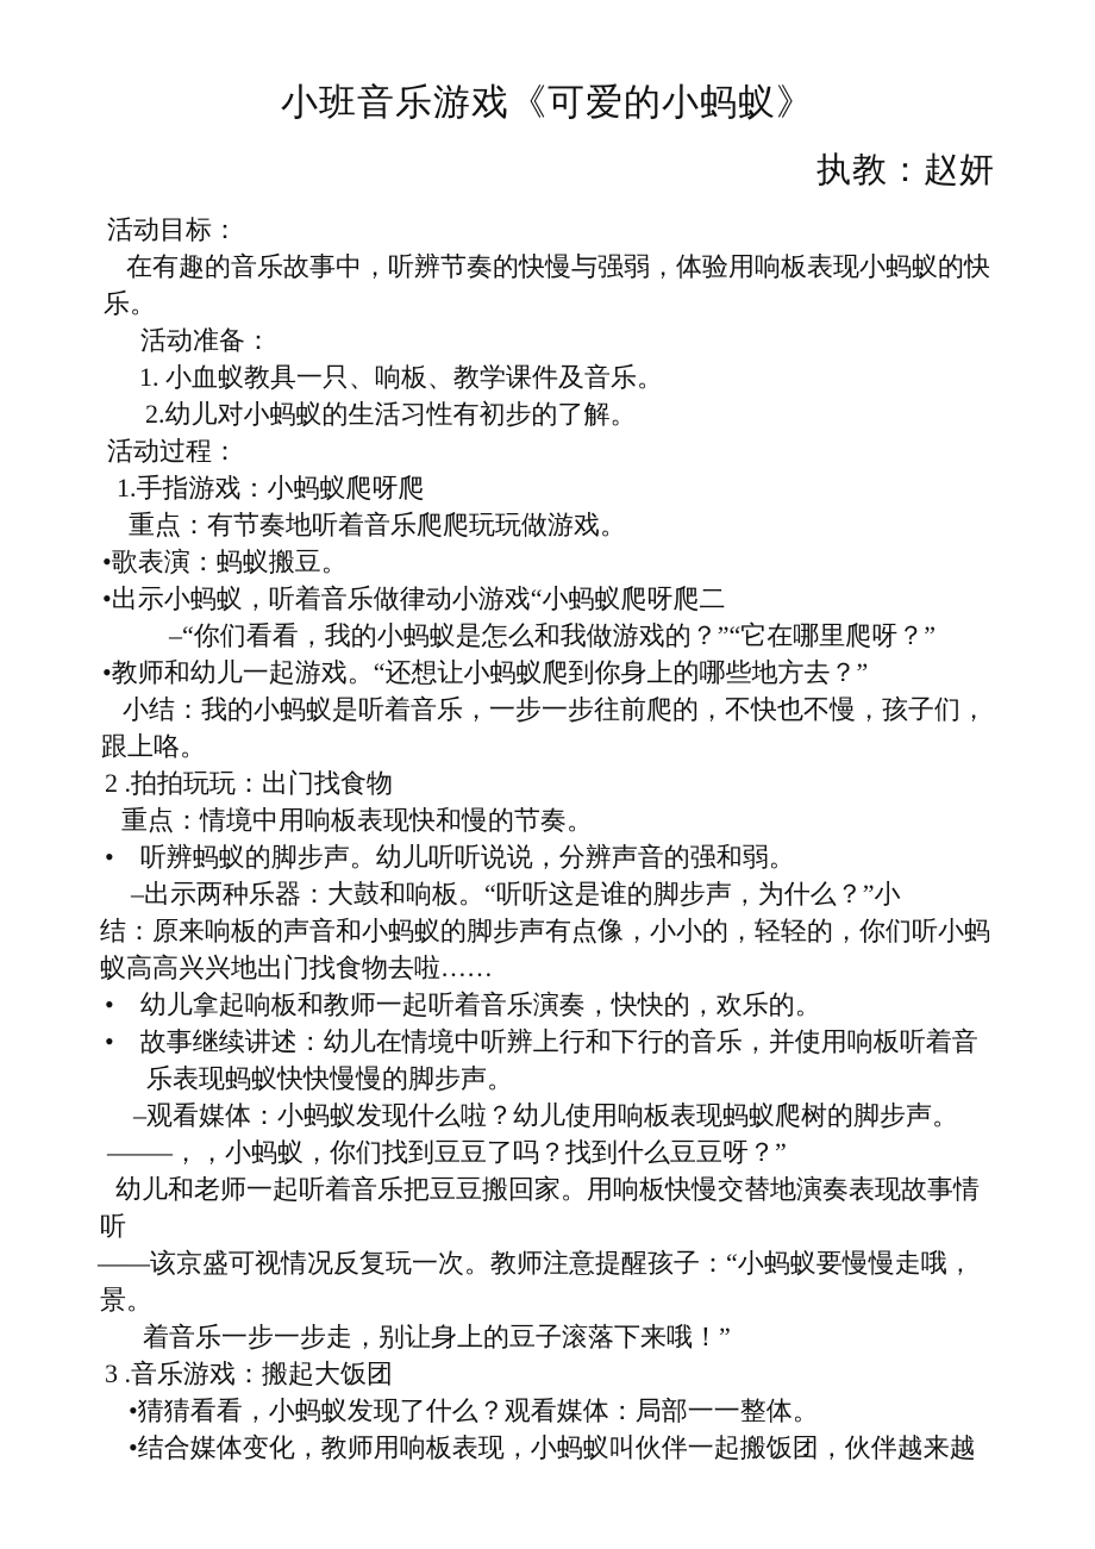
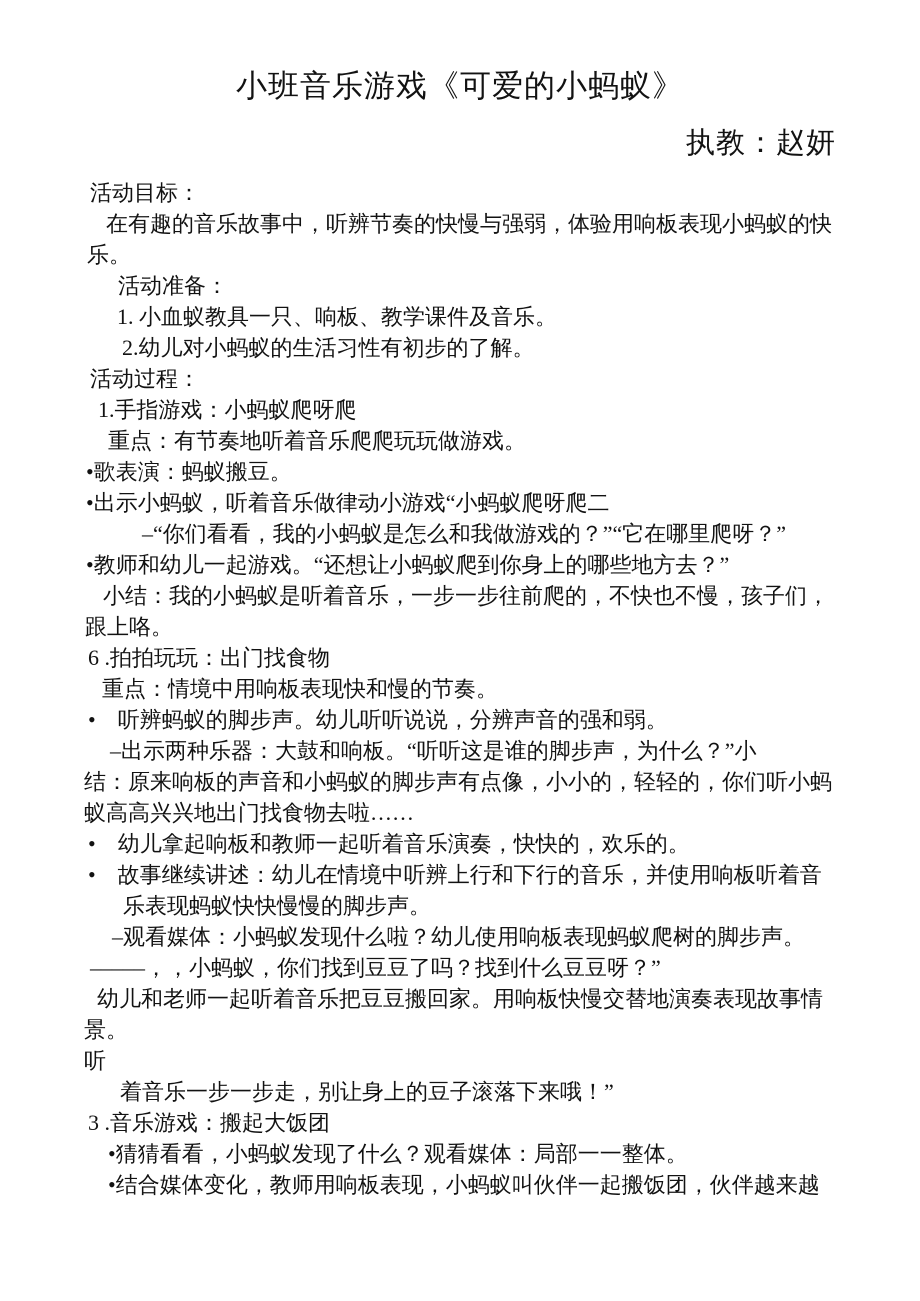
  小班音乐游戏《可爱的小蚂蚁》
  执教：赵妍
  活动目标：
  在有趣的音乐故事中，听辨节奏的快慢与强弱，体验用响板表现小蚂蚁的快
  乐。
  活动准备：
  1. 小血蚁教具一只、响板、教学课件及音乐。
  2.幼儿对小蚂蚁的生活习性有初步的了解。
  活动过程：
  1.手指游戏：小蚂蚁爬呀爬
  重点：有节奏地听着音乐爬爬玩玩做游戏。
  •歌表演：蚂蚁搬豆。
  •出示小蚂蚁，听着音乐做律动小游戏“小蚂蚁爬呀爬二
  –“你们看看，我的小蚂蚁是怎么和我做游戏的？”“它在哪里爬呀？”
  •教师和幼儿一起游戏。“还想让小蚂蚁爬到你身上的哪些地方去？”
  小结：我的小蚂蚁是听着音乐，一步一步往前爬的，不快也不慢，孩子们，
  跟上咯。
- 2 .拍拍玩玩：出门找食物
+ 6 .拍拍玩玩：出门找食物
  重点：情境中用响板表现快和慢的节奏。
  • 听辨蚂蚁的脚步声。幼儿听听说说，分辨声音的强和弱。
  –出示两种乐器：大鼓和响板。“听听这是谁的脚步声，为什么？”小
  结：原来响板的声音和小蚂蚁的脚步声有点像，小小的，轻轻的，你们听小蚂
  蚁高高兴兴地出门找食物去啦……
  • 幼儿拿起响板和教师一起听着音乐演奏，快快的，欢乐的。
  • 故事继续讲述：幼儿在情境中听辨上行和下行的音乐，并使用响板听着音
  乐表现蚂蚁快快慢慢的脚步声。
  –观看媒体：小蚂蚁发现什么啦？幼儿使用响板表现蚂蚁爬树的脚步声。
  –––––，，小蚂蚁，你们找到豆豆了吗？找到什么豆豆呀？”
  幼儿和老师一起听着音乐把豆豆搬回家。用响板快慢交替地演奏表现故事情
- 听
+ 景。
- ——该京盛可视情况反复玩一次。教师注意提醒孩子：“小蚂蚁要慢慢走哦，
- 景。
+ 听
  着音乐一步一步走，别让身上的豆子滚落下来哦！”
  3 .音乐游戏：搬起大饭团
  •猜猜看看，小蚂蚁发现了什么？观看媒体：局部一一整体。
  •结合媒体变化，教师用响板表现，小蚂蚁叫伙伴一起搬饭团，伙伴越来越
